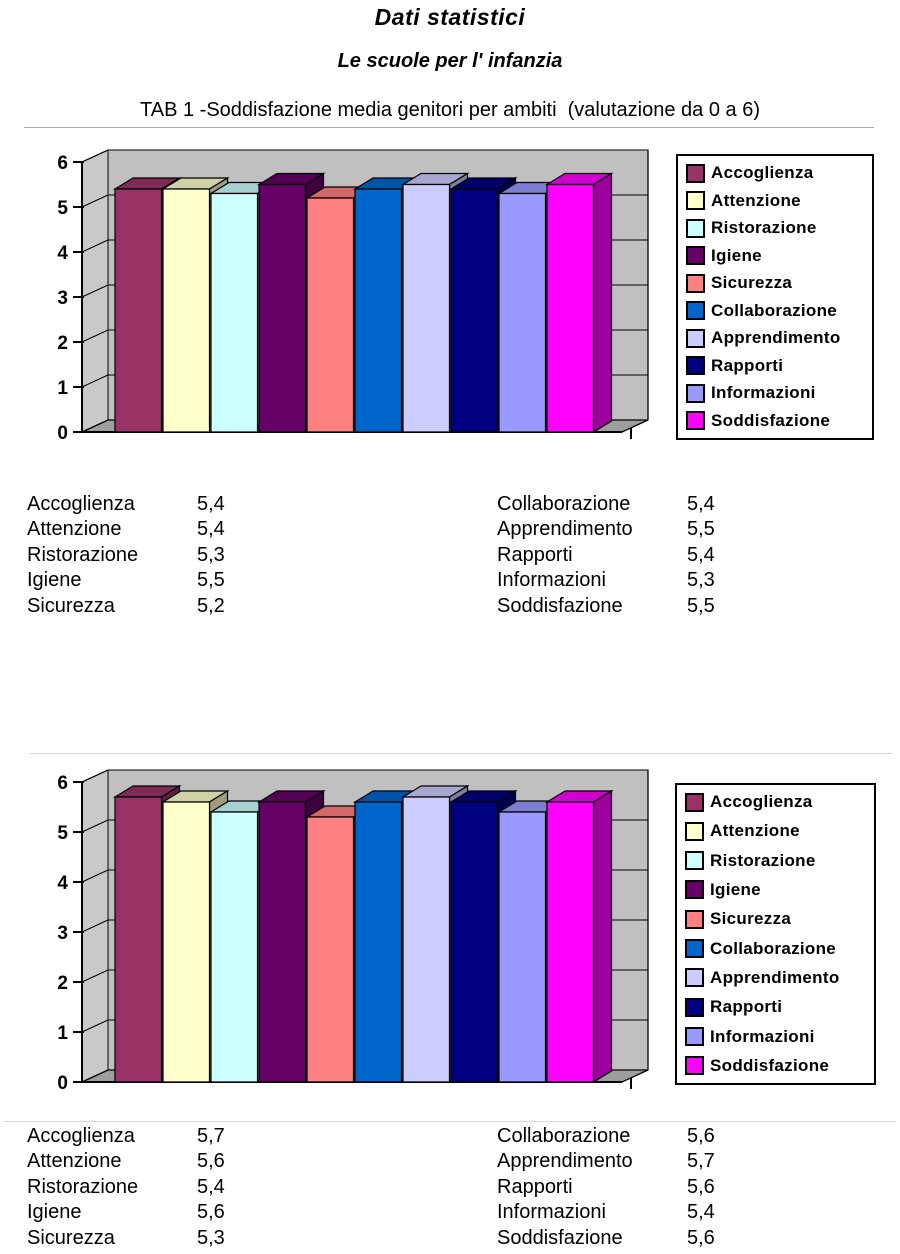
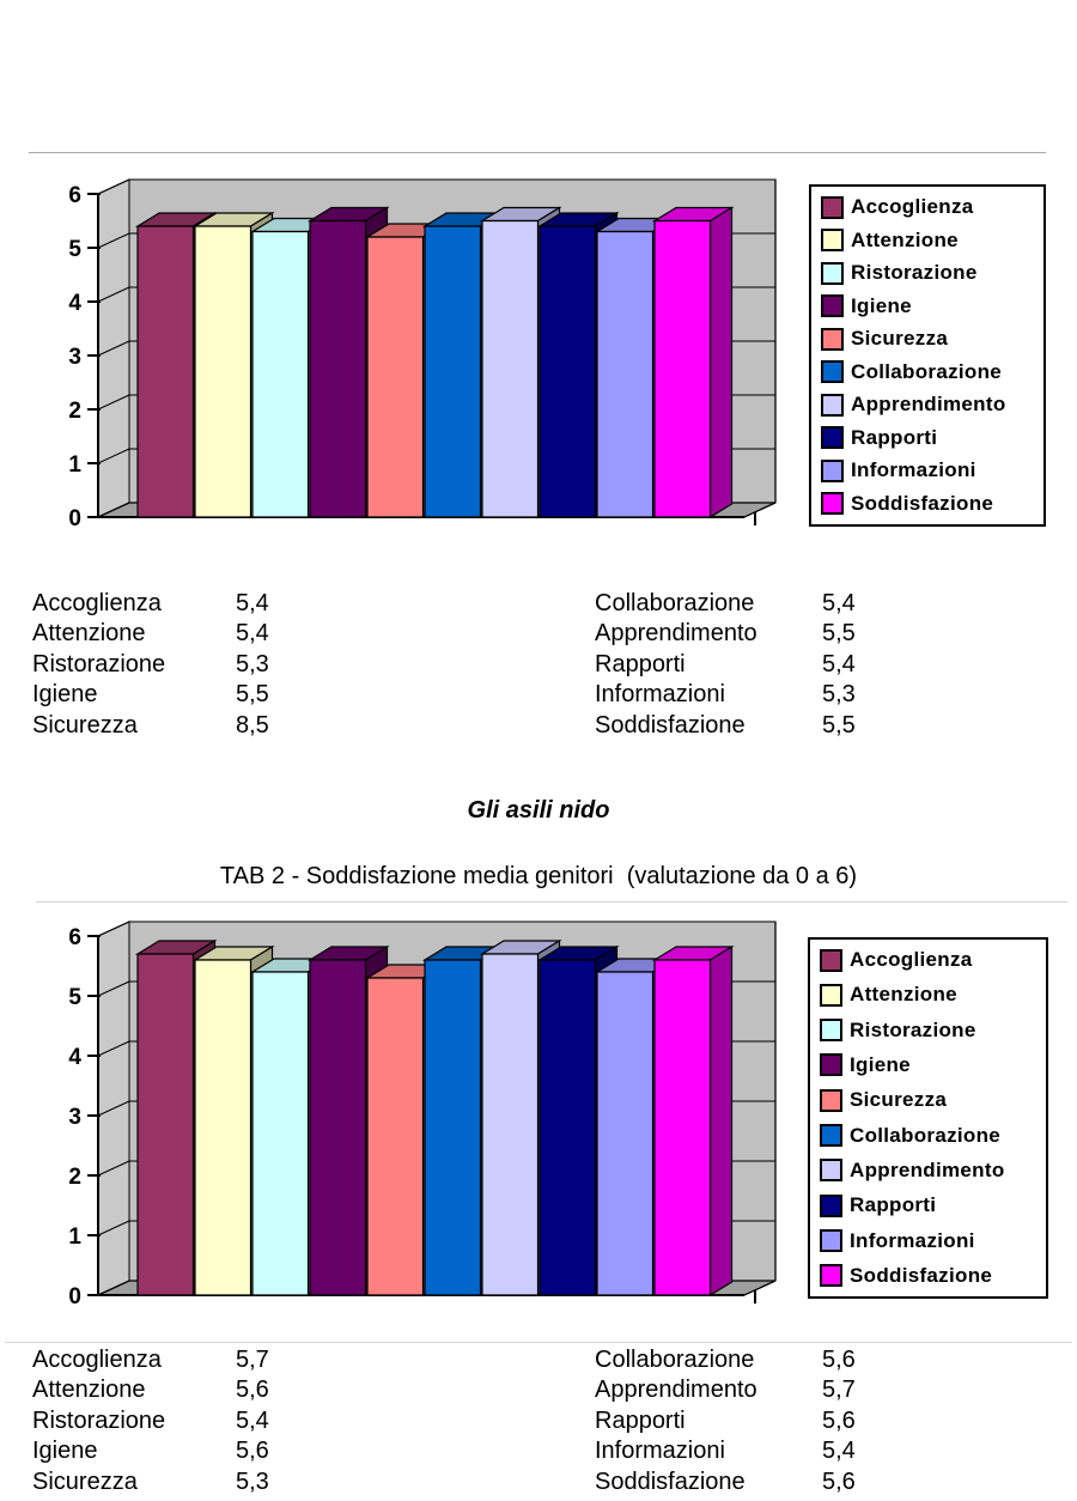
- Dati statistici
- Le scuole per l' infanzia
- TAB 1 -Soddisfazione media genitori per ambiti (valutazione da 0 a 6)
  0
  1
  2
  3
  4
  5
  6
  Accoglienza
  Attenzione
  Ristorazione
  Igiene
  Sicurezza
  Collaborazione
  Apprendimento
  Rapporti
  Informazioni
  Soddisfazione
  Accoglienza
  5,4
  Attenzione
  5,4
  Ristorazione
  5,3
  Igiene
  5,5
  Sicurezza
- 5,2
+ 8,5
  Collaborazione
  5,4
  Apprendimento
  5,5
  Rapporti
  5,4
  Informazioni
  5,3
  Soddisfazione
  5,5
+ Gli asili nido
+ TAB 2 - Soddisfazione media genitori (valutazione da 0 a 6)
  0
  1
  2
  3
  4
  5
  6
  Accoglienza
  Attenzione
  Ristorazione
  Igiene
  Sicurezza
  Collaborazione
  Apprendimento
  Rapporti
  Informazioni
  Soddisfazione
  Accoglienza
  5,7
  Attenzione
  5,6
  Ristorazione
  5,4
  Igiene
  5,6
  Sicurezza
  5,3
  Collaborazione
  5,6
  Apprendimento
  5,7
  Rapporti
  5,6
  Informazioni
  5,4
  Soddisfazione
  5,6
